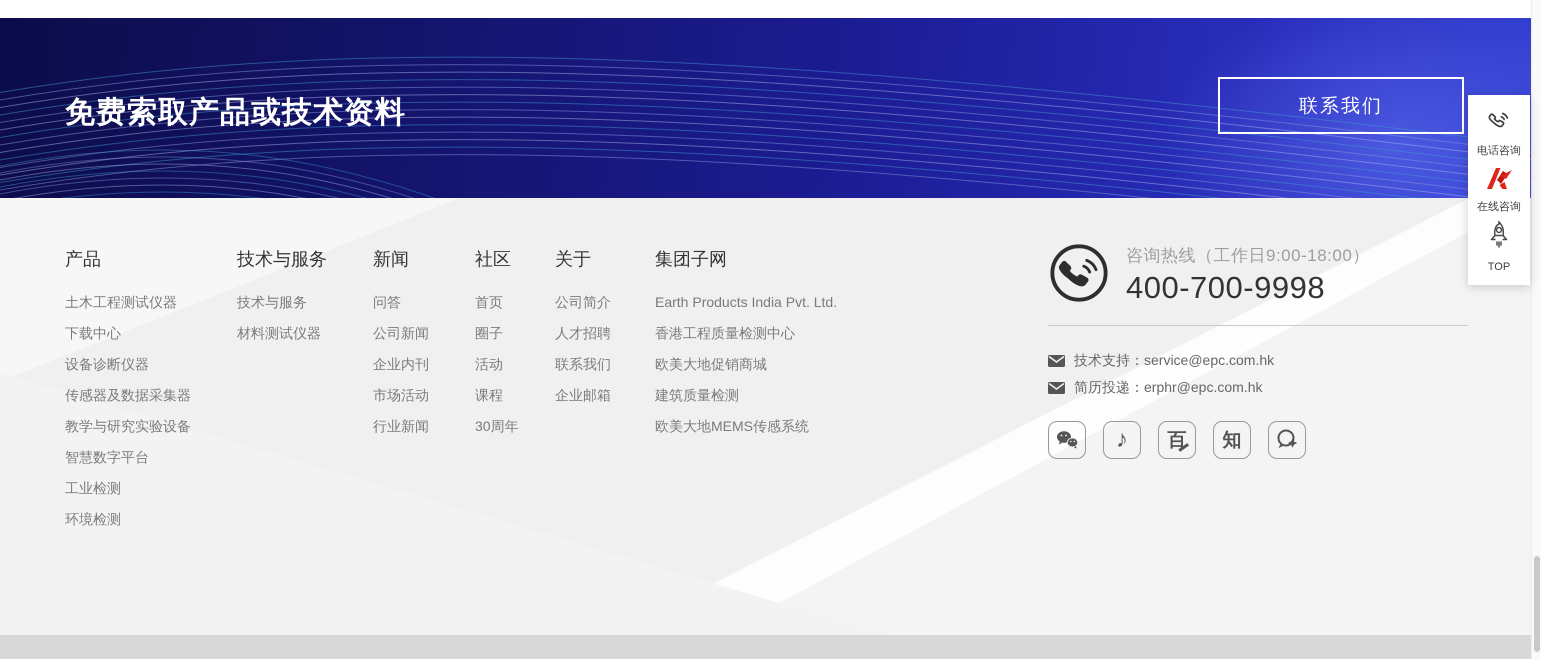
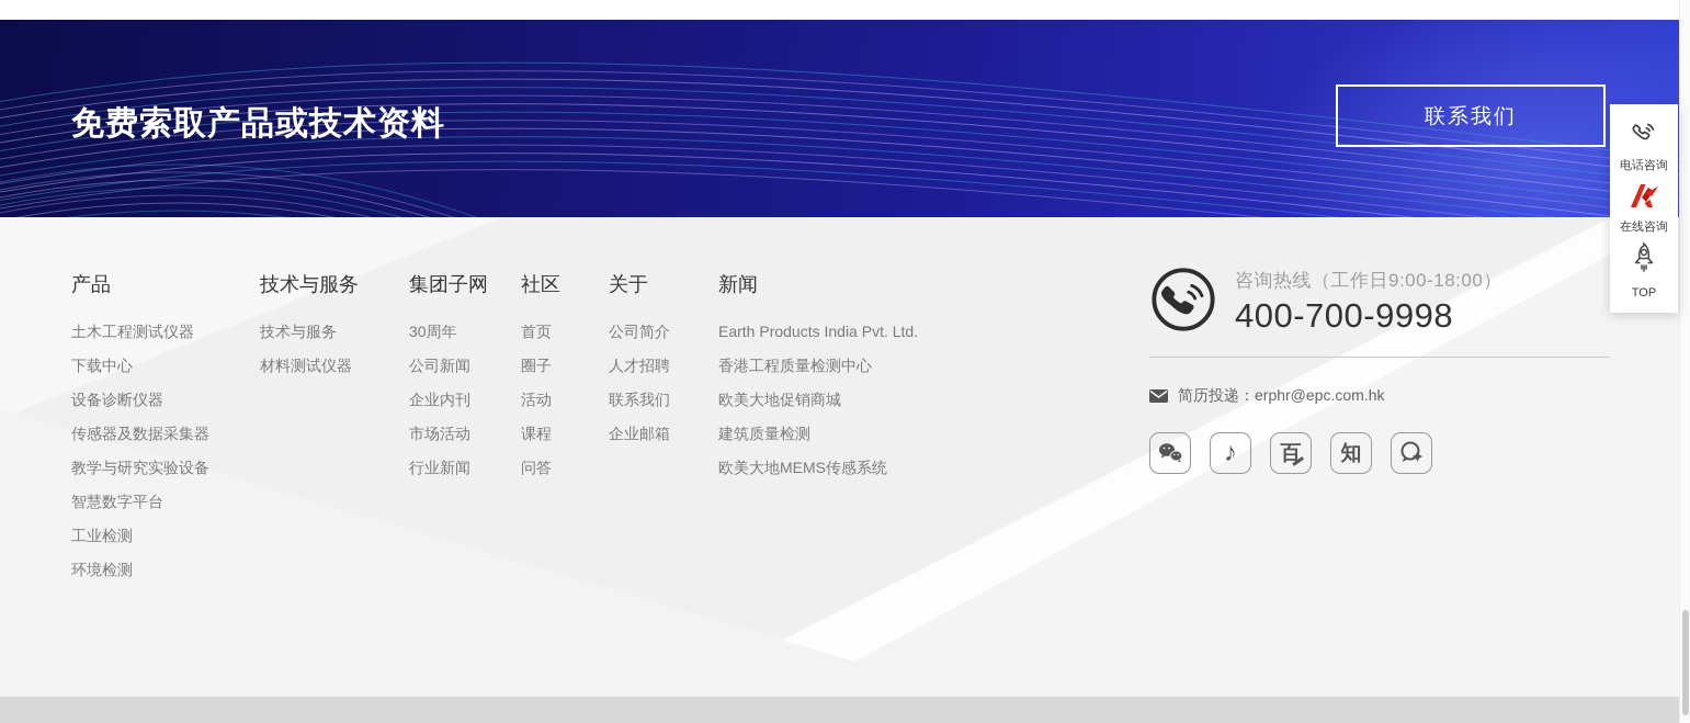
  免费索取产品或技术资料
  联系我们
  产品
  土木工程测试仪器
  下载中心
  设备诊断仪器
  传感器及数据采集器
  教学与研究实验设备
  智慧数字平台
  工业检测
  环境检测
  技术与服务
  技术与服务
  材料测试仪器
- 新闻
+ 集团子网
- 问答
+ 30周年
  公司新闻
  企业内刊
  市场活动
  行业新闻
  社区
  首页
  圈子
  活动
  课程
- 30周年
+ 问答
  关于
  公司简介
  人才招聘
  联系我们
  企业邮箱
- 集团子网
+ 新闻
  Earth Products India Pvt. Ltd.
  香港工程质量检测中心
  欧美大地促销商城
  建筑质量检测
  欧美大地MEMS传感系统
  咨询热线（工作日9:00-18:00）
  400-700-9998
- 技术支持：service@epc.com.hk
  简历投递：erphr@epc.com.hk
  ♪
  百
  知
  电话咨询
  在线咨询
  TOP
